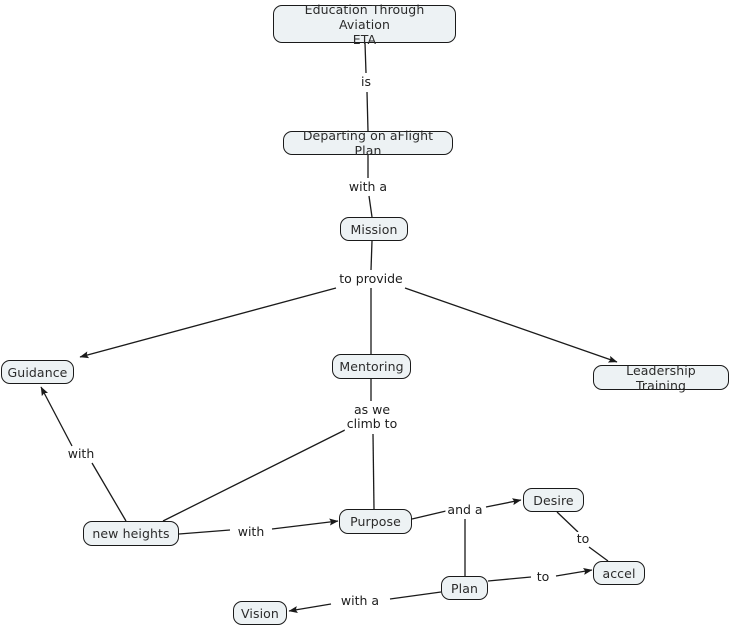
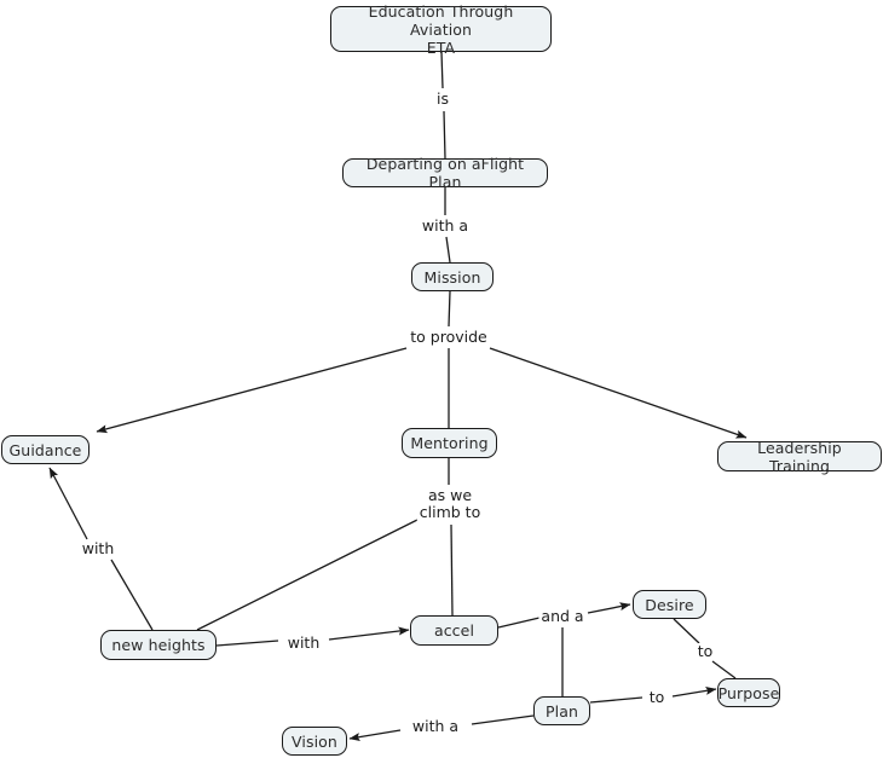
  Education Through Aviation
  ETA
  Departing on aFlight Plan
  Mission
  Guidance
  Mentoring
  Leadership Training
  new heights
- Purpose
+ accel
  Desire
- accel
+ Purpose
  Plan
  Vision
  is
  with a
  to provide
  as we
  climb to
  with
  with
  and a
  to
  to
  with a
